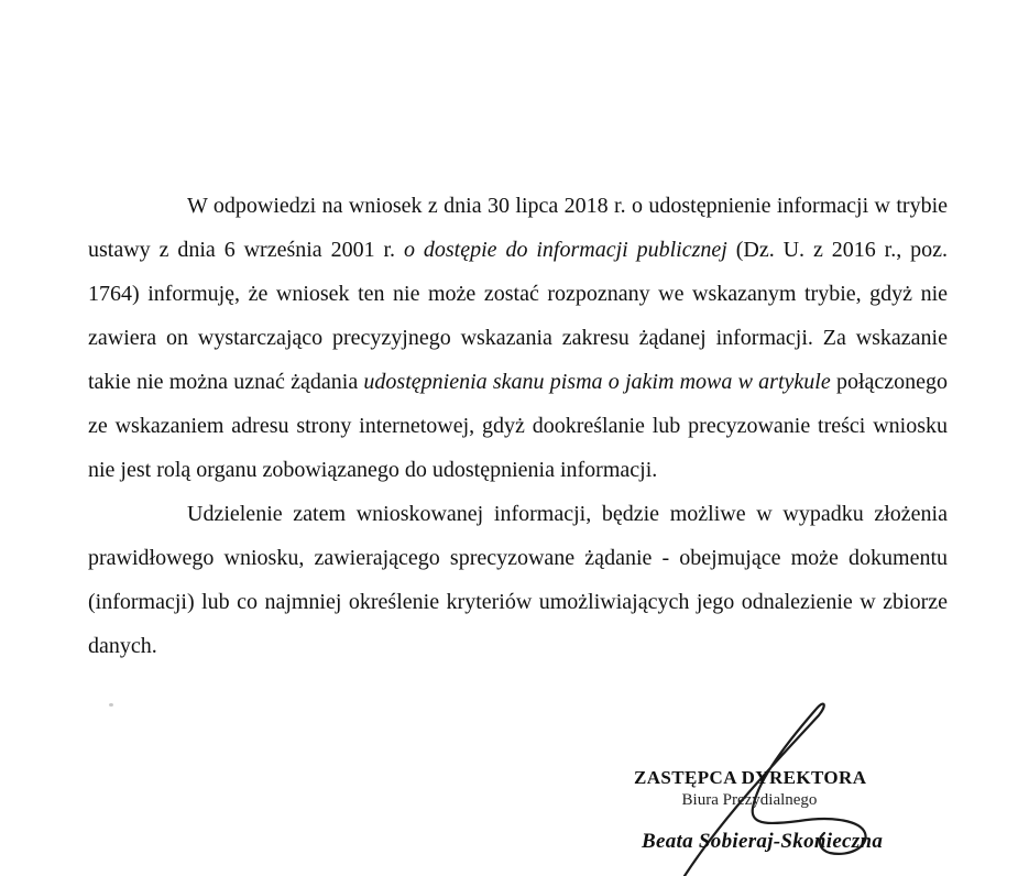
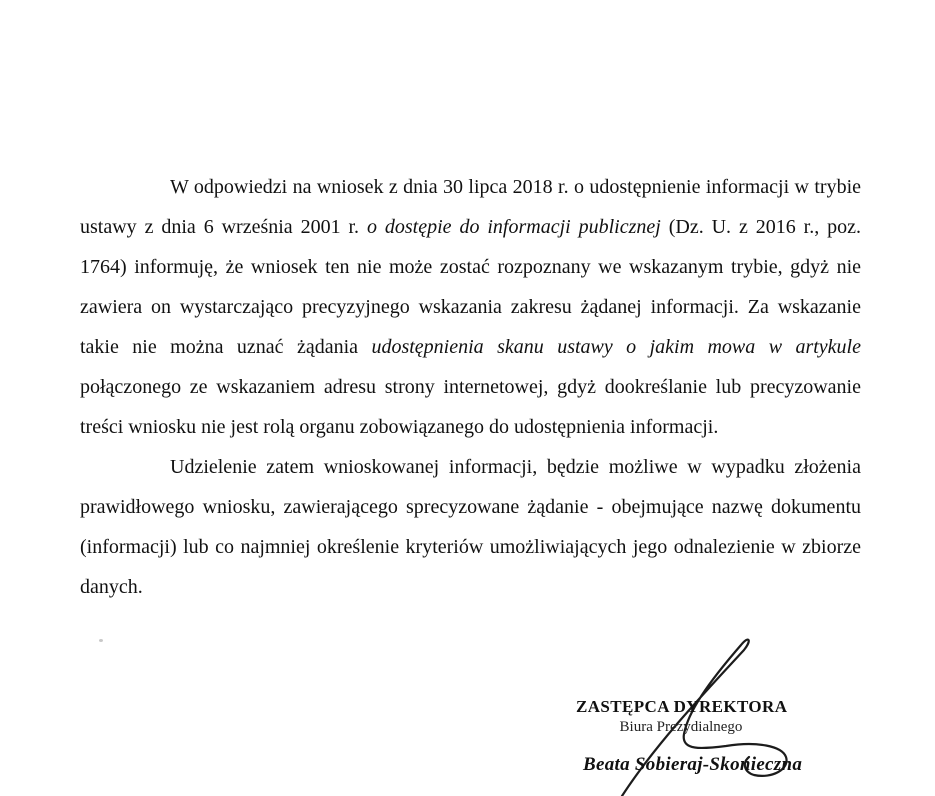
- W odpowiedzi na wniosek z dnia 30 lipca 2018 r. o udostępnienie informacji w trybie ustawy z dnia 6 września 2001 r. o dostępie do informacji publicznej (Dz. U. z 2016 r., poz. 1764) informuję, że wniosek ten nie może zostać rozpoznany we wskazanym trybie, gdyż nie zawiera on wystarczająco precyzyjnego wskazania zakresu żądanej informacji. Za wskazanie takie nie można uznać żądania udostępnienia skanu pisma o jakim mowa w artykule połączonego ze wskazaniem adresu strony internetowej, gdyż dookreślanie lub precyzowanie treści wniosku nie jest rolą organu zobowiązanego do udostępnienia informacji.
+ W odpowiedzi na wniosek z dnia 30 lipca 2018 r. o udostępnienie informacji w trybie ustawy z dnia 6 września 2001 r. o dostępie do informacji publicznej (Dz. U. z 2016 r., poz. 1764) informuję, że wniosek ten nie może zostać rozpoznany we wskazanym trybie, gdyż nie zawiera on wystarczająco precyzyjnego wskazania zakresu żądanej informacji. Za wskazanie takie nie można uznać żądania udostępnienia skanu ustawy o jakim mowa w artykule połączonego ze wskazaniem adresu strony internetowej, gdyż dookreślanie lub precyzowanie treści wniosku nie jest rolą organu zobowiązanego do udostępnienia informacji.
- Udzielenie zatem wnioskowanej informacji, będzie możliwe w wypadku złożenia prawidłowego wniosku, zawierającego sprecyzowane żądanie - obejmujące może dokumentu (informacji) lub co najmniej określenie kryteriów umożliwiających jego odnalezienie w zbiorze danych.
+ Udzielenie zatem wnioskowanej informacji, będzie możliwe w wypadku złożenia prawidłowego wniosku, zawierającego sprecyzowane żądanie - obejmujące nazwę dokumentu (informacji) lub co najmniej określenie kryteriów umożliwiających jego odnalezienie w zbiorze danych.
  ZASTĘPCA DYREKTORA
  Biura Prezydialnego
  Beata Sobieraj-Skonieczna
